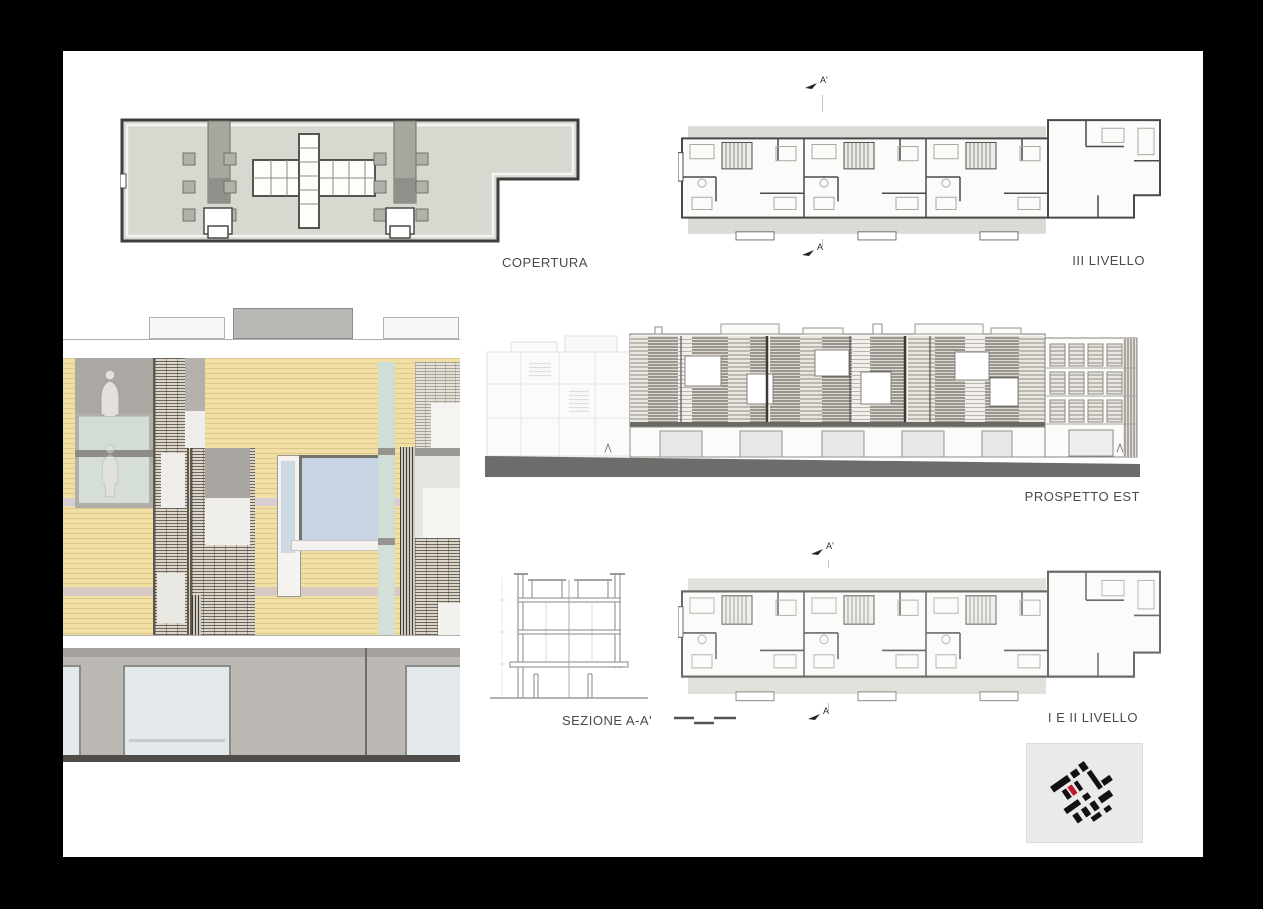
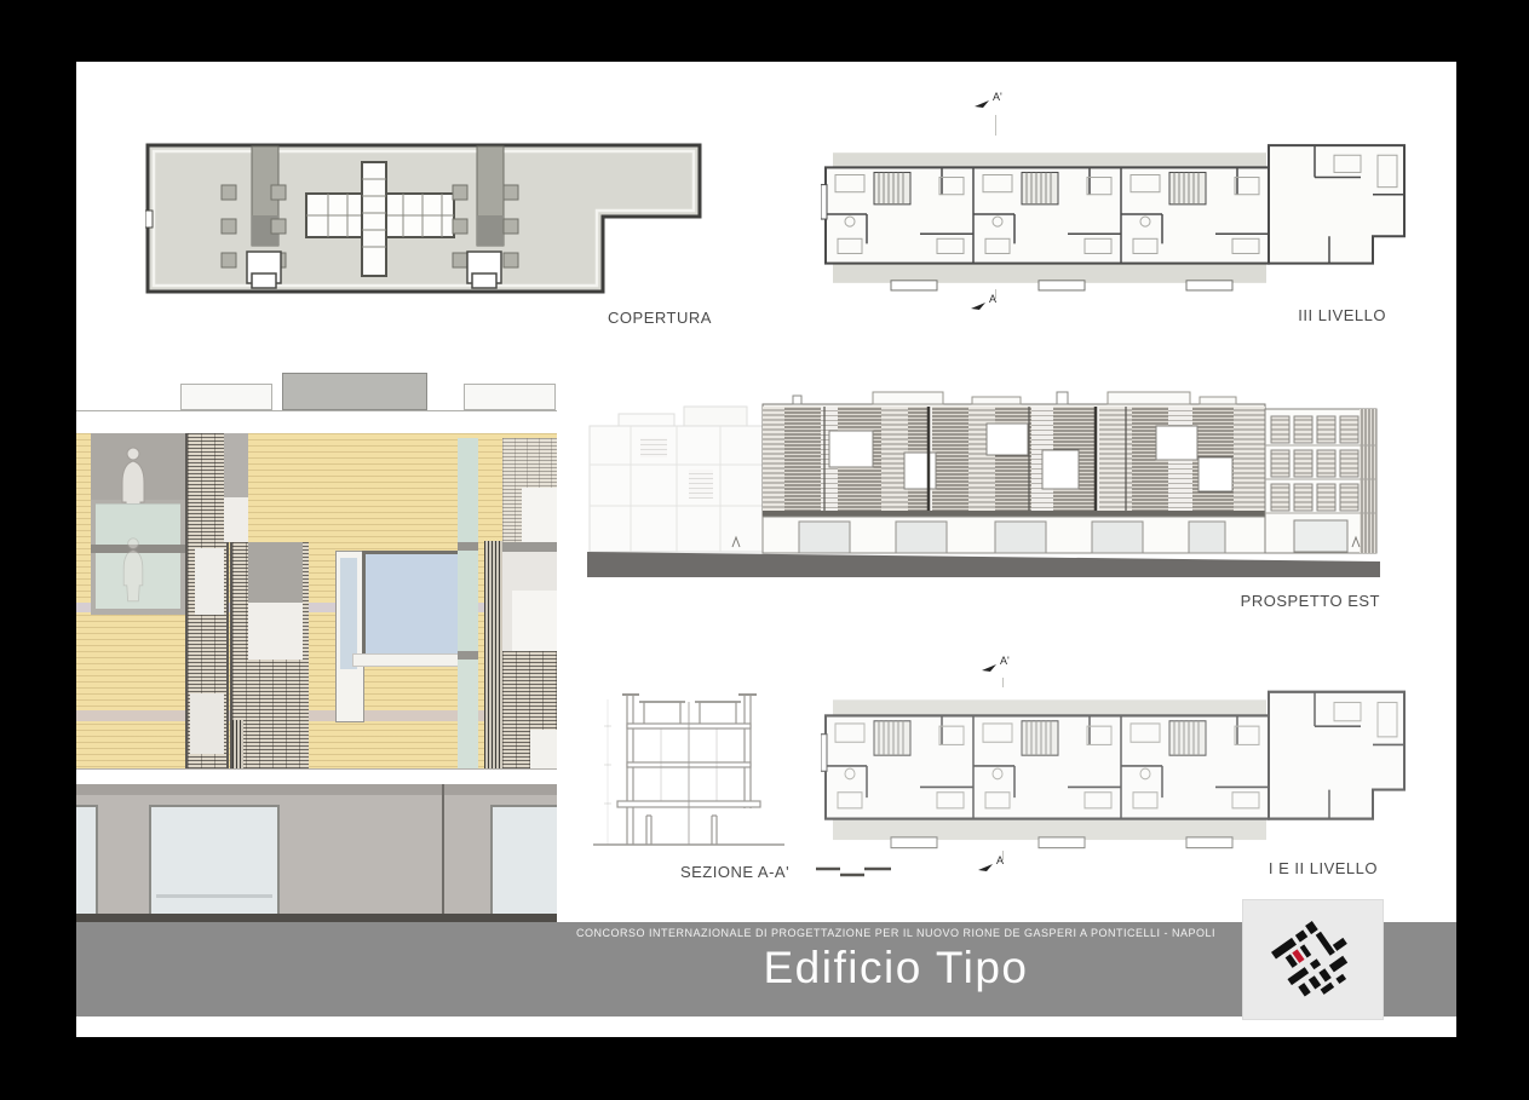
  COPERTURA
  A'
  A
  III LIVELLO
  PROSPETTO EST
  SEZIONE A-A'
  A'
  A
  I E II LIVELLO
+ CONCORSO INTERNAZIONALE DI PROGETTAZIONE PER IL NUOVO RIONE DE GASPERI A PONTICELLI - NAPOLI
+ Edificio Tipo
